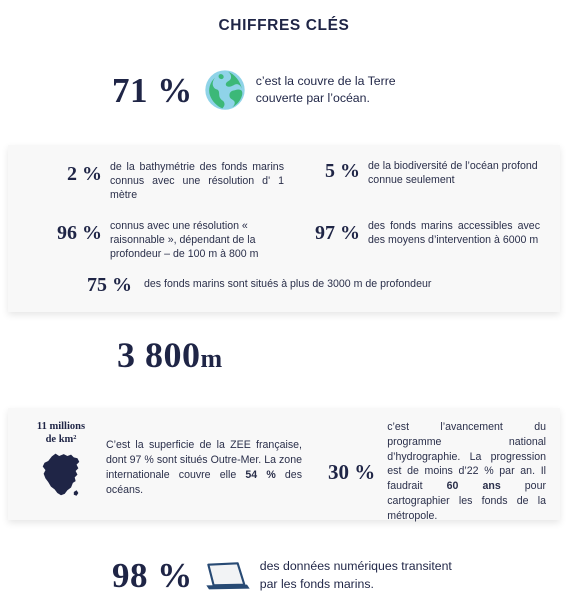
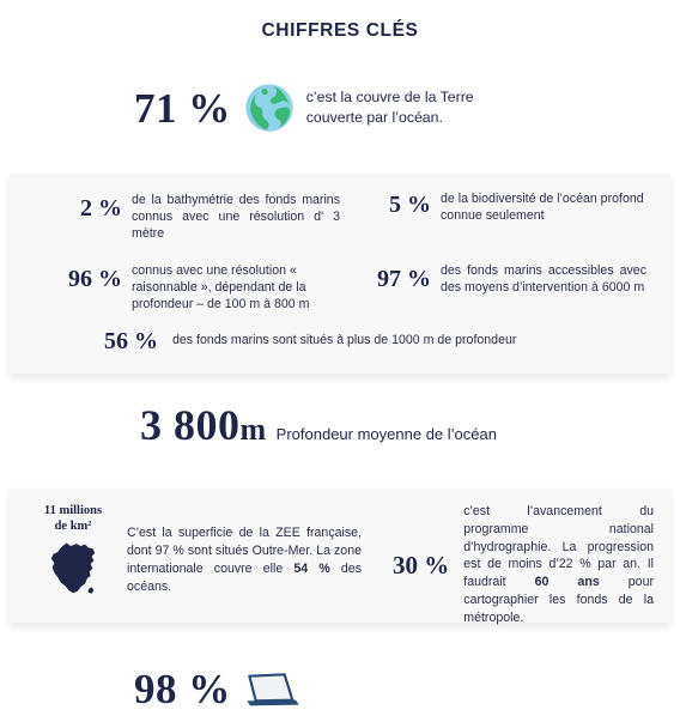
  CHIFFRES CLÉS
  71 %
  c’est la couvre de la Terre
  couverte par l’océan.
  2 %
- de la bathymétrie des fonds marins connus avec une résolution d' 1 mètre
+ de la bathymétrie des fonds marins connus avec une résolution d' 3 mètre
  5 %
  de la biodiversité de l’océan profond connue seulement
  96 %
  connus avec une résolution « raisonnable », dépendant de la profondeur – de 100 m à 800 m
  97 %
  des fonds marins accessibles avec des moyens d’intervention à 6000 m
- 75 %
+ 56 %
- des fonds marins sont situés à plus de 3000 m de profondeur
+ des fonds marins sont situés à plus de 1000 m de profondeur
  3 800m
+ Profondeur moyenne de l’océan
  11 millions
  de km²
  C’est la superficie de la ZEE française, dont 97 % sont situés Outre-Mer. La zone internationale couvre elle 54 % des océans.
  30 %
  c’est l’avancement du programme national d’hydrographie. La progression est de moins d’22 % par an. Il faudrait 60 ans pour cartographier les fonds de la métropole.
  98 %
- des données numériques transitent
- par les fonds marins.
